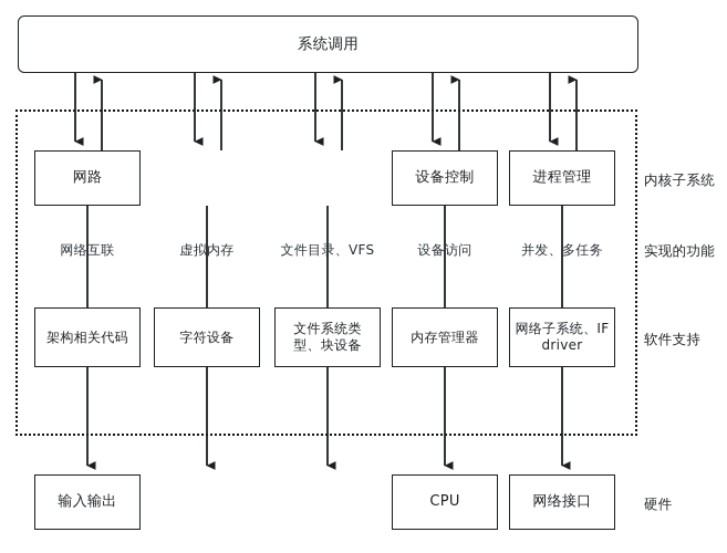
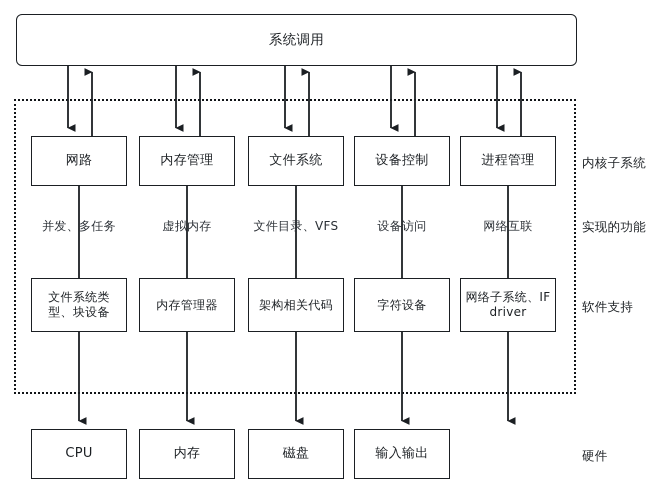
  系统调用
  网路
+ 内存管理
+ 文件系统
  设备控制
  进程管理
- 网络互联
+ 并发、多任务
  虚拟内存
  文件目录、VFS
  设备访问
- 并发、多任务
+ 网络互联
- 架构相关代码
+ 文件系统类型、块设备
- 字符设备
+ 内存管理器
- 文件系统类型、块设备
+ 架构相关代码
- 内存管理器
+ 字符设备
  网络子系统、IF driver
- 输入输出
+ CPU
+ 内存
+ 磁盘
- CPU
+ 输入输出
- 网络接口
  内核子系统
  实现的功能
  软件支持
  硬件
